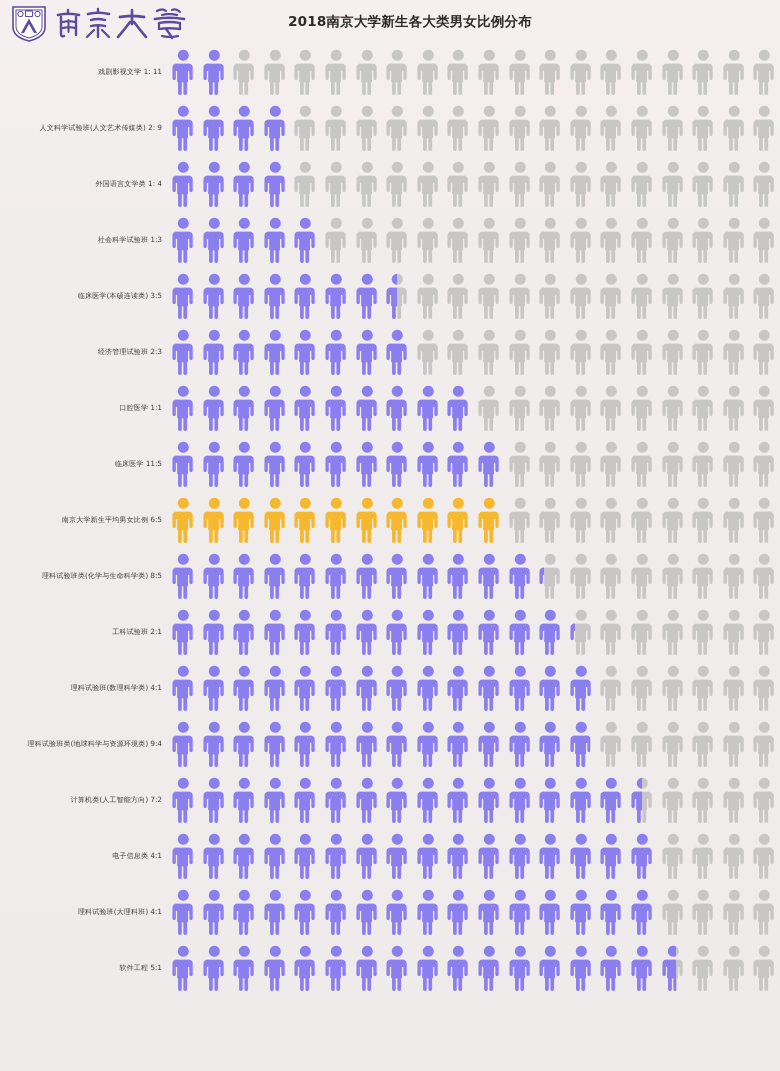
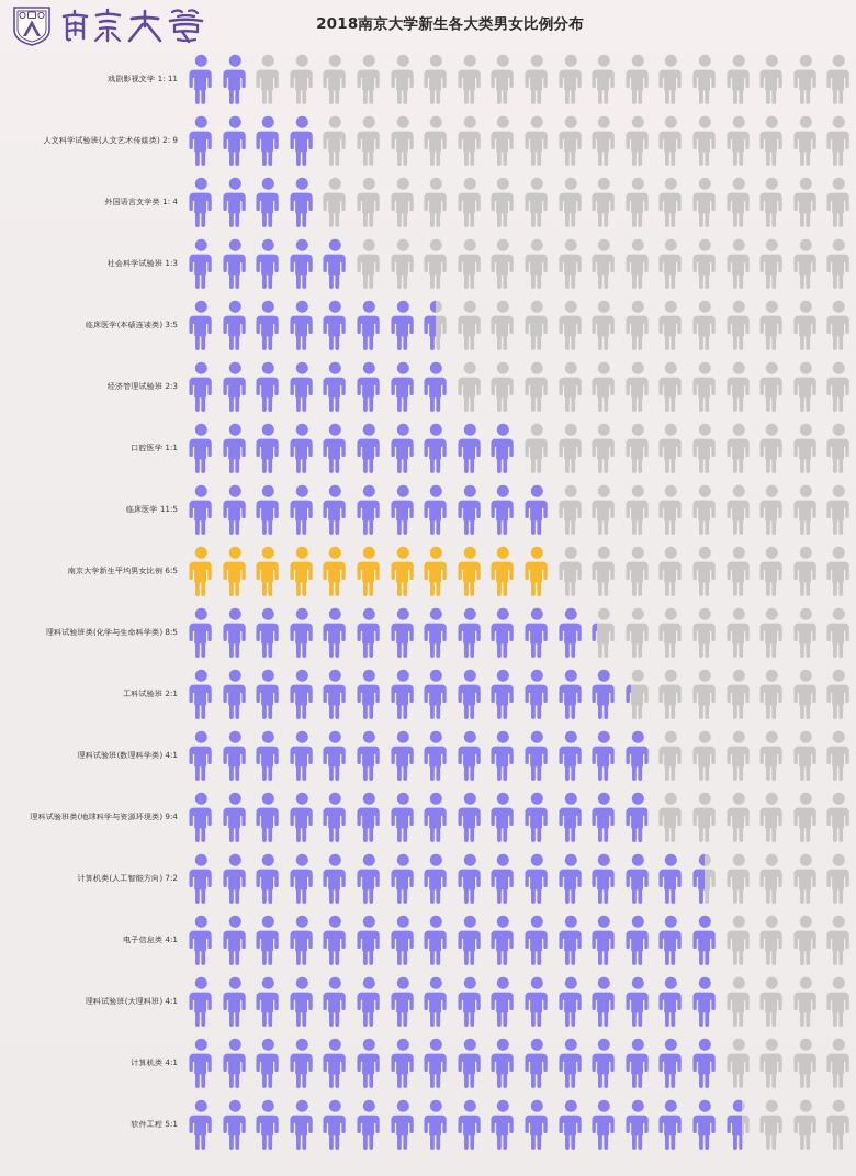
  2018南京大学新生各大类男女比例分布
  戏剧影视文学 1: 11
  人文科学试验班(人文艺术传媒类) 2: 9
  外国语言文学类 1: 4
  社会科学试验班 1:3
  临床医学(本硕连读类) 3:5
  经济管理试验班 2:3
  口腔医学 1:1
  临床医学 11:5
  南京大学新生平均男女比例 6:5
  理科试验班类(化学与生命科学类) 8:5
  工科试验班 2:1
  理科试验班(数理科学类) 4:1
  理科试验班类(地球科学与资源环境类) 9:4
  计算机类(人工智能方向) 7:2
  电子信息类 4:1
  理科试验班(大理科班) 4:1
+ 计算机类 4:1
  软件工程 5:1
